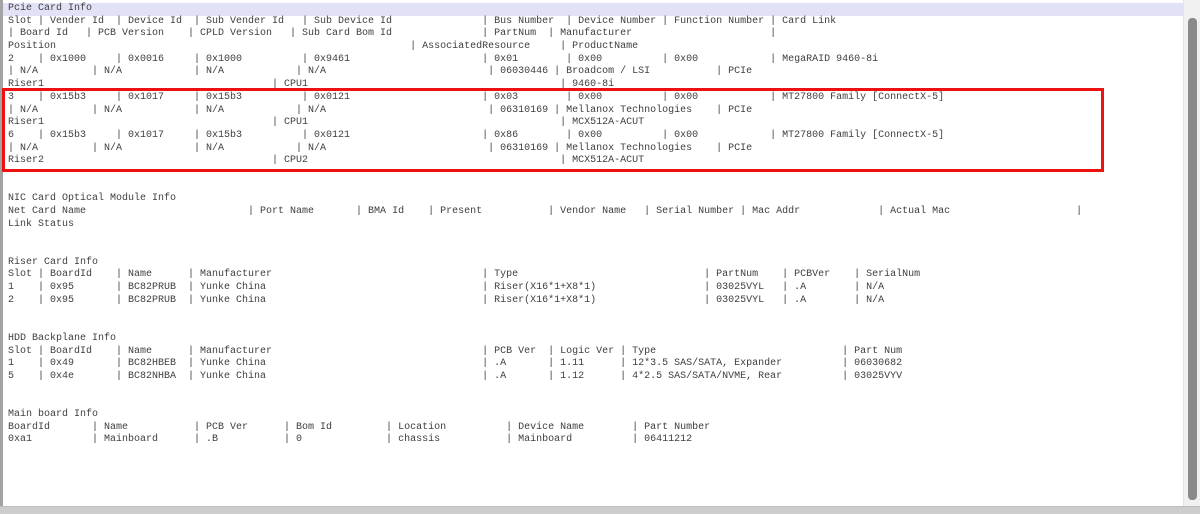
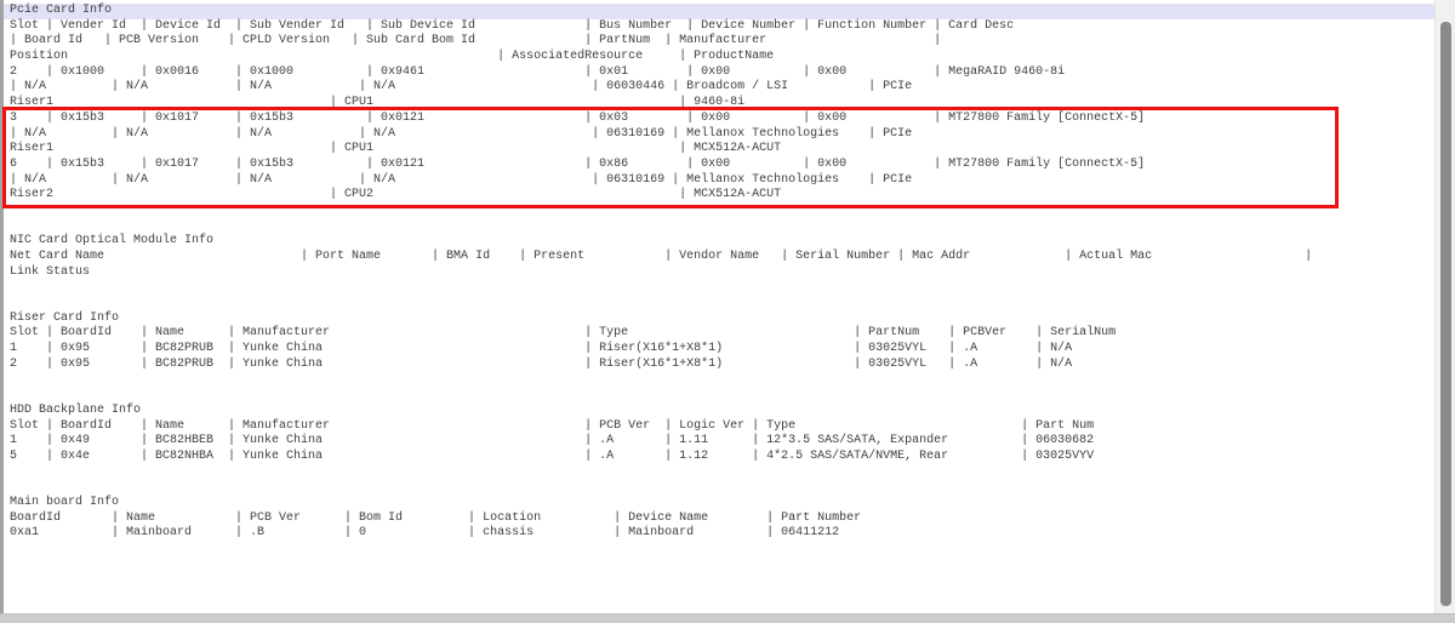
  Pcie Card Info
- Slot | Vender Id | Device Id | Sub Vender Id | Sub Device Id | Bus Number | Device Number | Function Number | Card Link
+ Slot | Vender Id | Device Id | Sub Vender Id | Sub Device Id | Bus Number | Device Number | Function Number | Card Desc
  | Board Id | PCB Version | CPLD Version | Sub Card Bom Id | PartNum | Manufacturer |
  Position | AssociatedResource | ProductName
  2 | 0x1000 | 0x0016 | 0x1000 | 0x9461 | 0x01 | 0x00 | 0x00 | MegaRAID 9460-8i
  | N/A | N/A | N/A | N/A | 06030446 | Broadcom / LSI | PCIe
  Riser1 | CPU1 | 9460-8i
  3 | 0x15b3 | 0x1017 | 0x15b3 | 0x0121 | 0x03 | 0x00 | 0x00 | MT27800 Family [ConnectX-5]
  | N/A | N/A | N/A | N/A | 06310169 | Mellanox Technologies | PCIe
  Riser1 | CPU1 | MCX512A-ACUT
  6 | 0x15b3 | 0x1017 | 0x15b3 | 0x0121 | 0x86 | 0x00 | 0x00 | MT27800 Family [ConnectX-5]
  | N/A | N/A | N/A | N/A | 06310169 | Mellanox Technologies | PCIe
  Riser2 | CPU2 | MCX512A-ACUT
  NIC Card Optical Module Info
  Net Card Name | Port Name | BMA Id | Present | Vendor Name | Serial Number | Mac Addr | Actual Mac |
  Link Status
  Riser Card Info
  Slot | BoardId | Name | Manufacturer | Type | PartNum | PCBVer | SerialNum
  1 | 0x95 | BC82PRUB | Yunke China | Riser(X16*1+X8*1) | 03025VYL | .A | N/A
  2 | 0x95 | BC82PRUB | Yunke China | Riser(X16*1+X8*1) | 03025VYL | .A | N/A
  HDD Backplane Info
  Slot | BoardId | Name | Manufacturer | PCB Ver | Logic Ver | Type | Part Num
  1 | 0x49 | BC82HBEB | Yunke China | .A | 1.11 | 12*3.5 SAS/SATA, Expander | 06030682
  5 | 0x4e | BC82NHBA | Yunke China | .A | 1.12 | 4*2.5 SAS/SATA/NVME, Rear | 03025VYV
  Main board Info
  BoardId | Name | PCB Ver | Bom Id | Location | Device Name | Part Number
  0xa1 | Mainboard | .B | 0 | chassis | Mainboard | 06411212
